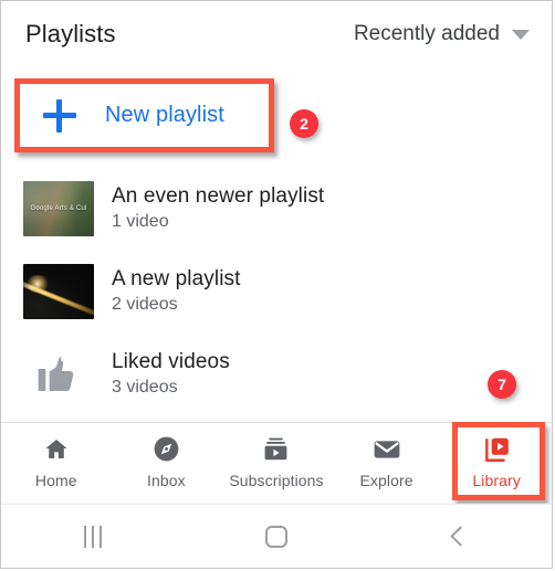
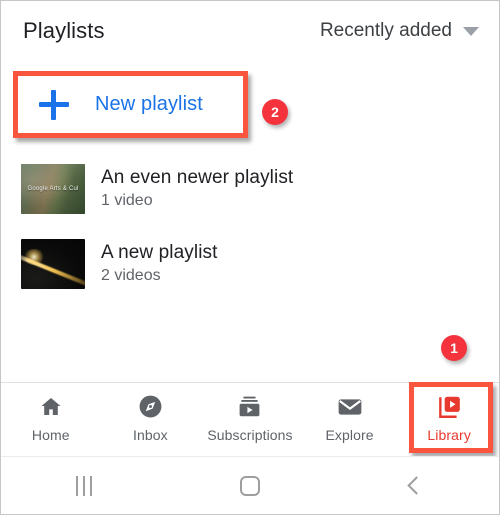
  Playlists
  Recently added
  New playlist
  2
  An even newer playlist
  1 video
  A new playlist
  2 videos
- Liked videos
- 3 videos
  Home
  Inbox
  Subscriptions
  Explore
  Library
- 7
+ 1
